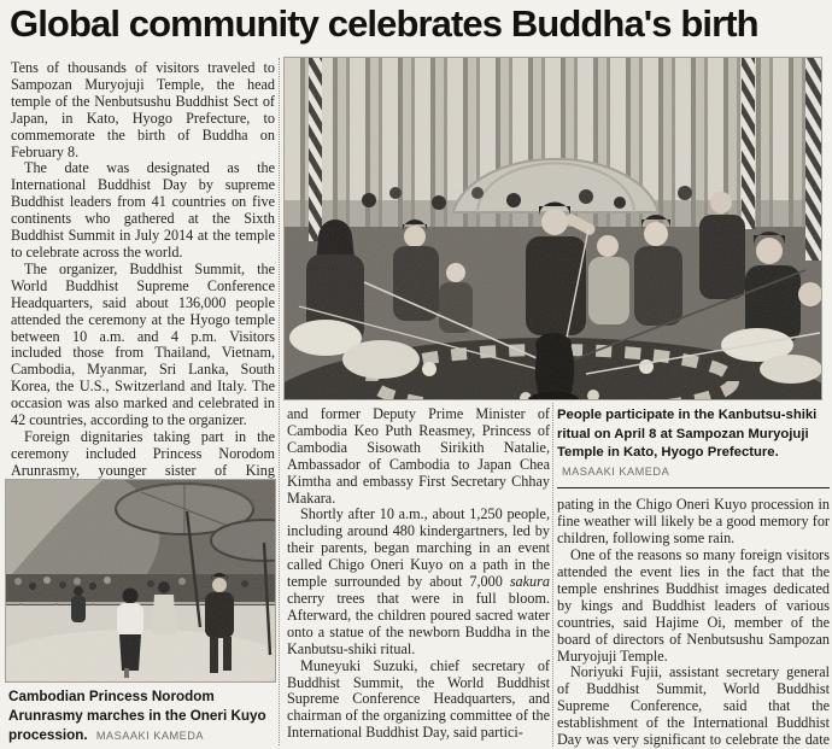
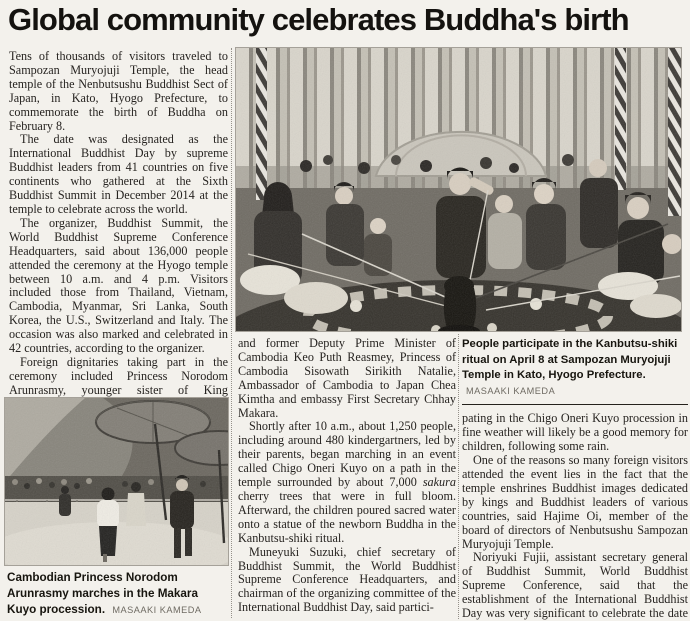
  Global community celebrates Buddha's birth
  Tens of thousands of visitors traveled to Sampozan Muryojuji Temple, the head temple of the Nenbutsushu Buddhist Sect of Japan, in Kato, Hyogo Prefecture, to commemorate the birth of Buddha on February 8.
- The date was designated as the International Buddhist Day by supreme Buddhist leaders from 41 countries on five continents who gathered at the Sixth Buddhist Summit in July 2014 at the temple to celebrate across the world.
+ The date was designated as the International Buddhist Day by supreme Buddhist leaders from 41 countries on five continents who gathered at the Sixth Buddhist Summit in December 2014 at the temple to celebrate across the world.
  The organizer, Buddhist Summit, the World Buddhist Supreme Conference Headquarters, said about 136,000 people attended the ceremony at the Hyogo temple between 10 a.m. and 4 p.m. Visitors included those from Thailand, Vietnam, Cambodia, Myanmar, Sri Lanka, South Korea, the U.S., Switzerland and Italy. The occasion was also marked and celebrated in 42 countries, according to the organizer.
  Foreign dignitaries taking part in the ceremony included Princess Norodom Arunrasmy, younger sister of King
  and former Deputy Prime Minister of Cambodia Keo Puth Reasmey, Princess of Cambodia Sisowath Sirikith Natalie, Ambassador of Cambodia to Japan Chea Kimtha and embassy First Secretary Chhay Makara.
  Shortly after 10 a.m., about 1,250 people, including around 480 kindergartners, led by their parents, began marching in an event called Chigo Oneri Kuyo on a path in the temple surrounded by about 7,000 sakura cherry trees that were in full bloom. Afterward, the children poured sacred water onto a statue of the newborn Buddha in the Kanbutsu-shiki ritual.
  Muneyuki Suzuki, chief secretary of Buddhist Summit, the World Buddhist Supreme Conference Headquarters, and chairman of the organizing committee of the International Buddhist Day, said partici-
  People participate in the Kanbutsu-shiki ritual on April 8 at Sampozan Muryojuji Temple in Kato, Hyogo Prefecture. MASAAKI KAMEDA
  pating in the Chigo Oneri Kuyo procession in fine weather will likely be a good memory for children, following some rain.
  One of the reasons so many foreign visitors attended the event lies in the fact that the temple enshrines Buddhist images dedicated by kings and Buddhist leaders of various countries, said Hajime Oi, member of the board of directors of Nenbutsushu Sampozan Muryojuji Temple.
  Noriyuki Fujii, assistant secretary general of Buddhist Summit, World Buddhist Supreme Conference, said that the establishment of the International Buddhist Day was very significant to celebrate the date
- Cambodian Princess Norodom Arunrasmy marches in the Oneri Kuyo procession. MASAAKI KAMEDA
+ Cambodian Princess Norodom Arunrasmy marches in the Makara Kuyo procession. MASAAKI KAMEDA
